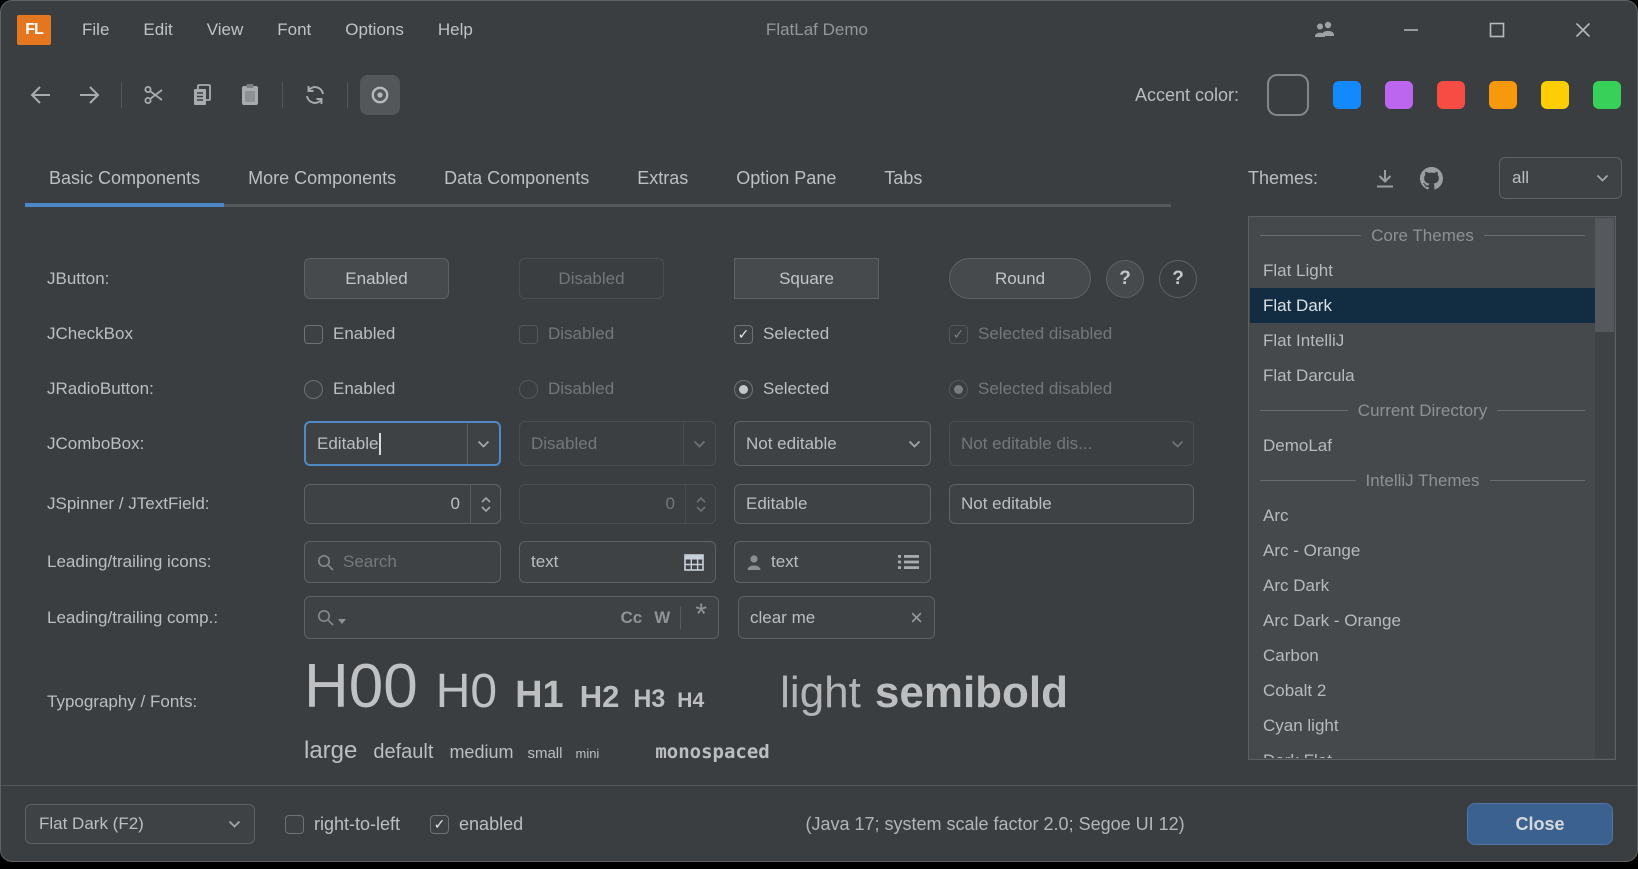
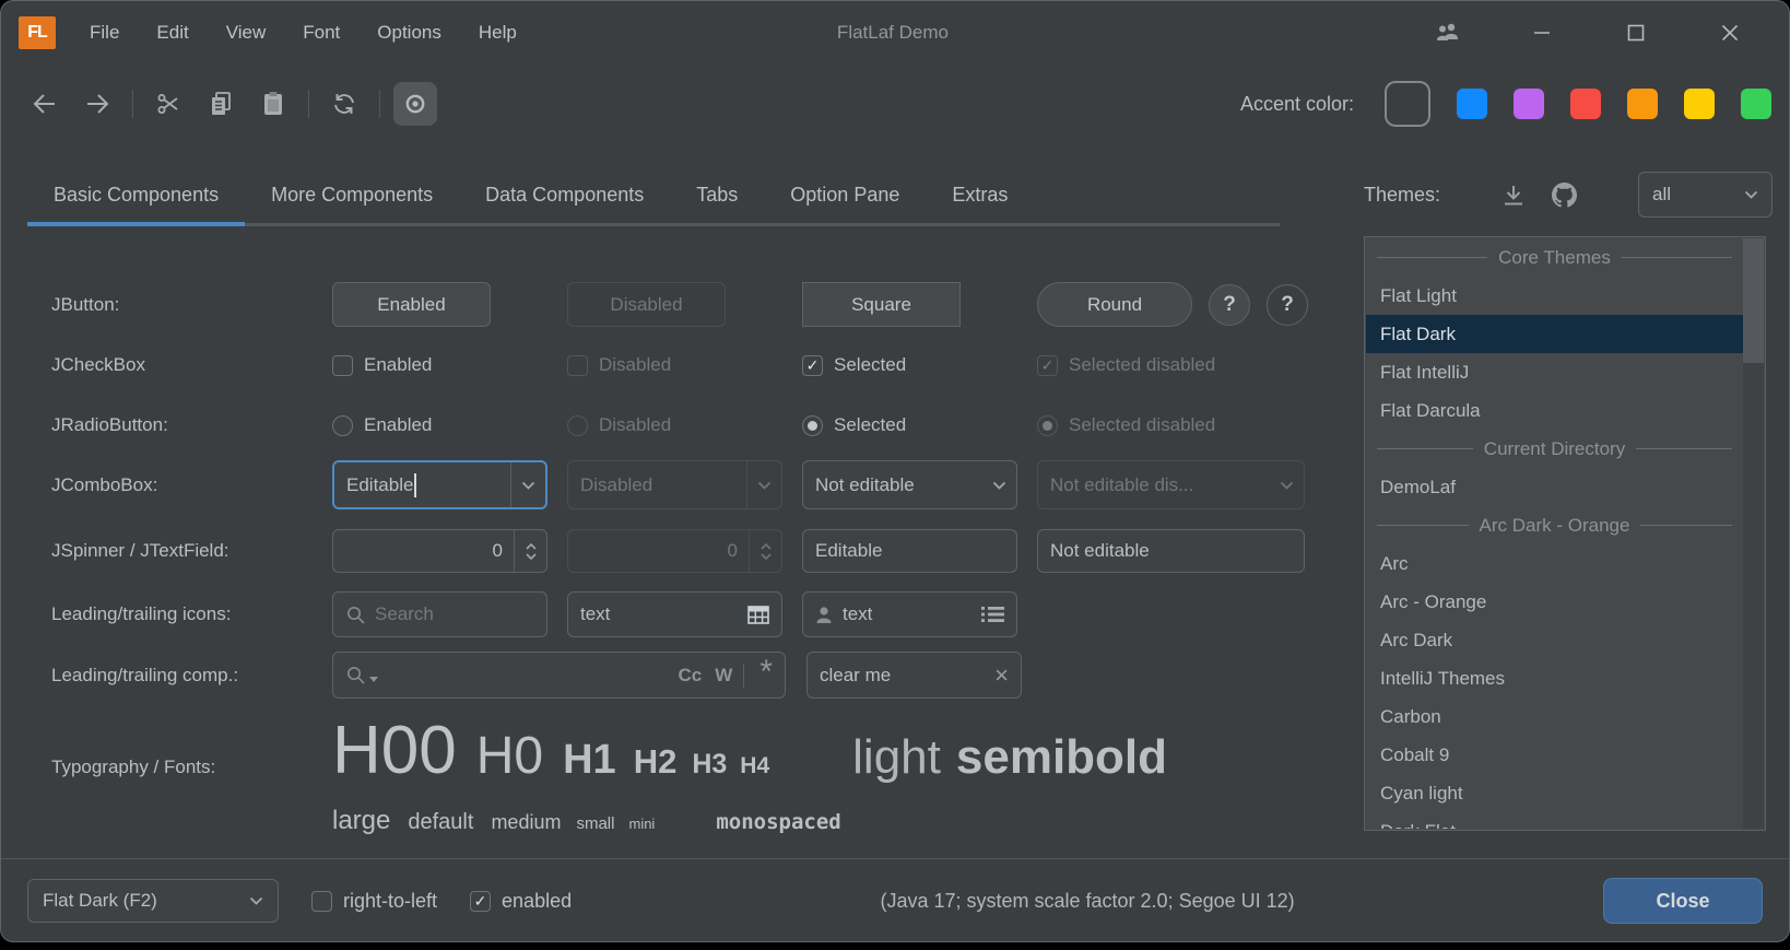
  FL
  File
  Edit
  View
  Font
  Options
  Help
  FlatLaf Demo
  Accent color:
  Basic Components
  More Components
  Data Components
- Extras
+ Tabs
  Option Pane
- Tabs
+ Extras
  JButton:
  Enabled
  Disabled
  Square
  Round
  ?
  ?
  JCheckBox
  Enabled
  Disabled
  ✓
  Selected
  ✓
  Selected disabled
  JRadioButton:
  Enabled
  Disabled
  Selected
  Selected disabled
  JComboBox:
  Editable
  Disabled
  Not editable
  Not editable dis...
  JSpinner / JTextField:
  0
  0
  Editable
  Not editable
  Leading/trailing icons:
  Search
  text
  text
  Leading/trailing comp.:
  Cc
  W
  *
  clear me
  ×
  Typography / Fonts:
  H00
  H0
  H1
  H2
  H3
  H4
  light
  semibold
  large
  default
  medium
  small
  mini
  monospaced
  Themes:
  all
  Core Themes
  Flat Light
  Flat Dark
  Flat IntelliJ
  Flat Darcula
  Current Directory
  DemoLaf
- IntelliJ Themes
+ Arc Dark - Orange
  Arc
  Arc - Orange
  Arc Dark
- Arc Dark - Orange
+ IntelliJ Themes
  Carbon
- Cobalt 2
+ Cobalt 9
  Cyan light
  Flat Dark (F2)
  right-to-left
  ✓
  enabled
  (Java 17; system scale factor 2.0; Segoe UI 12)
  Close
